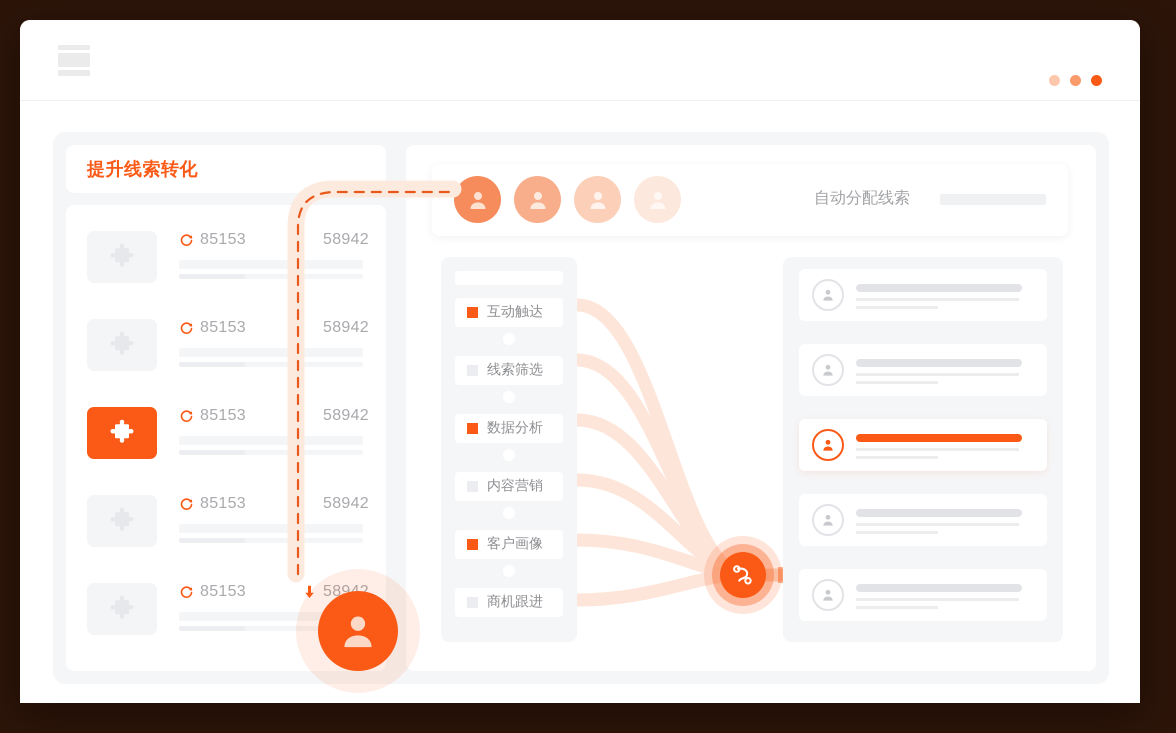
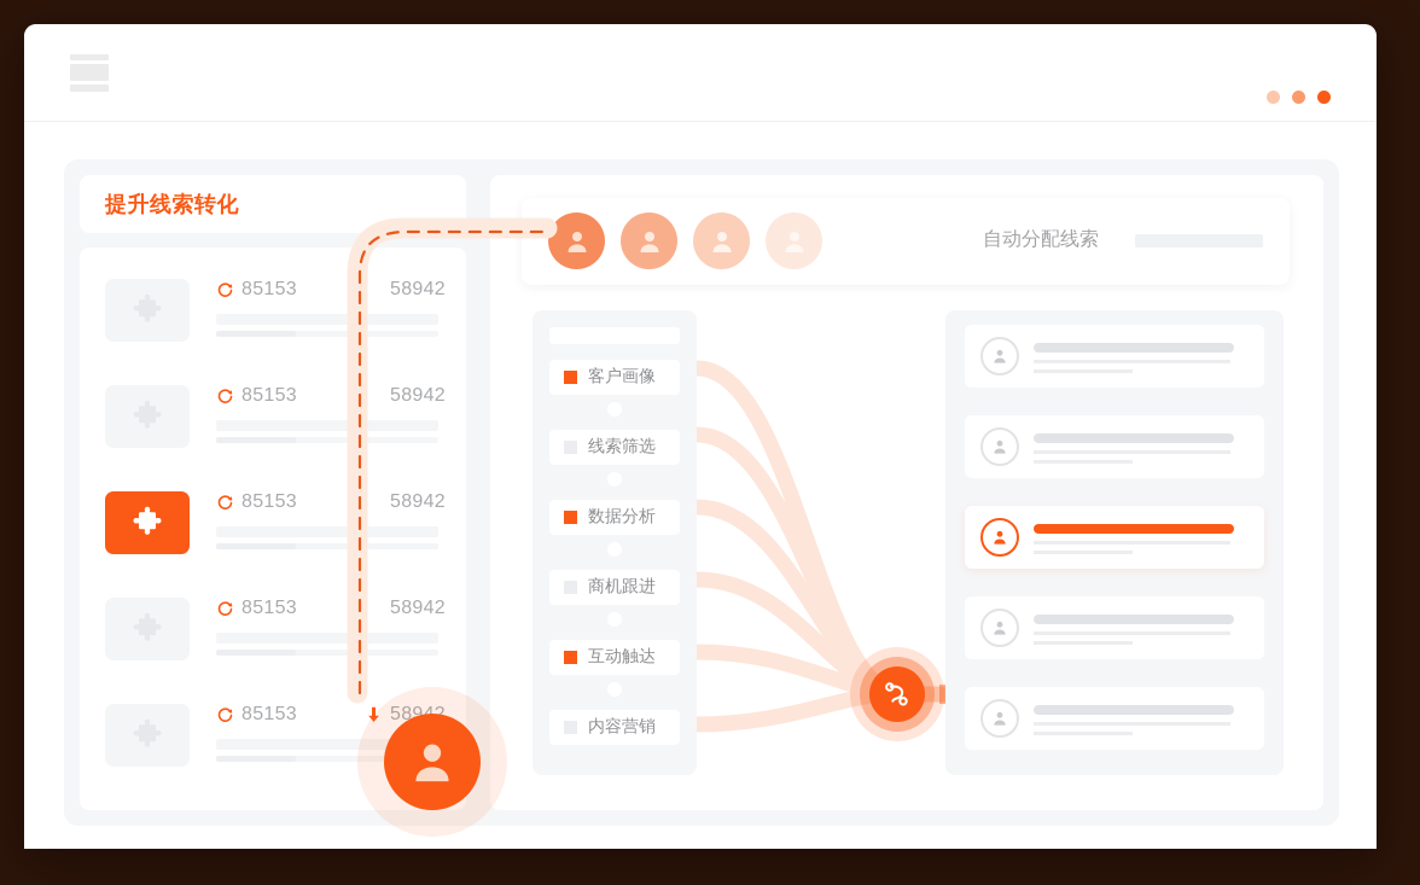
  提升线索转化
  85153
  58942
  85153
  58942
  85153
  58942
  85153
  58942
  85153
  自动分配线索
- 互动触达
+ 客户画像
  线索筛选
  数据分析
- 内容营销
+ 商机跟进
- 客户画像
+ 互动触达
- 商机跟进
+ 内容营销
